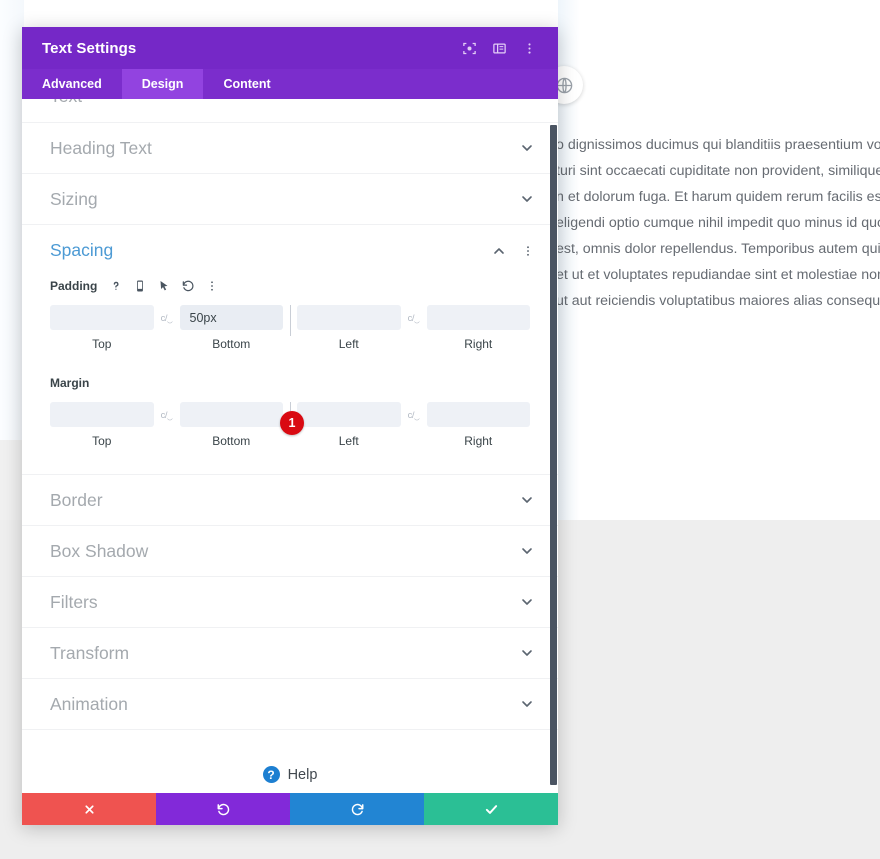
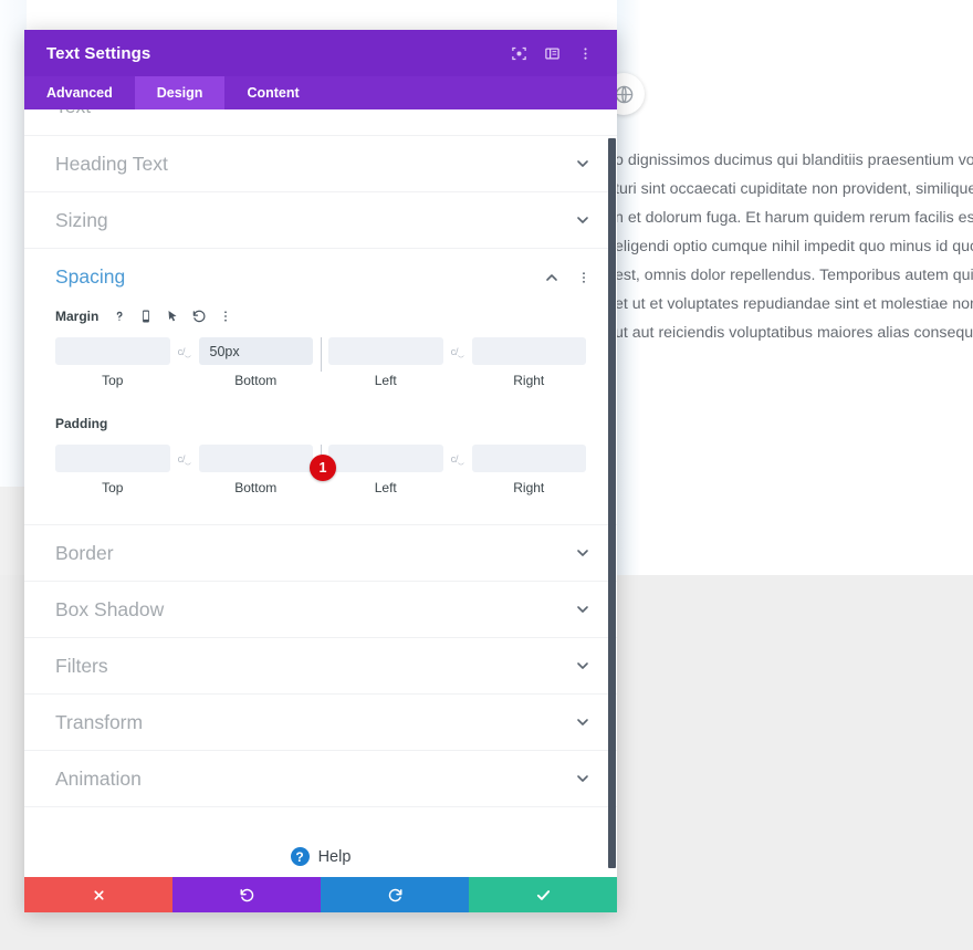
  o dignissimos ducimus qui blanditiis praesentium vo
  uri sint occaecati cupiditate non provident, similique
  n et dolorum fuga. Et harum quidem rerum facilis es
  eligendi optio cumque nihil impedit quo minus id qu
  est, omnis dolor repellendus. Temporibus autem qui
  et ut et voluptates repudiandae sint et molestiae no
  ut aut reiciendis voluptatibus maiores alias consequ
  Text Settings
  Advanced
  Design
  Content
  Heading Text
  Sizing
  Spacing
- Padding
+ Margin
  Top
  c/‿
  50px
  Bottom
  Left
  c/‿
  Right
- Margin
+ Padding
  Top
  c/‿
  Bottom
  Left
  c/‿
  Right
  Border
  Box Shadow
  Filters
  Transform
  Animation
  ?
  Help
  1
